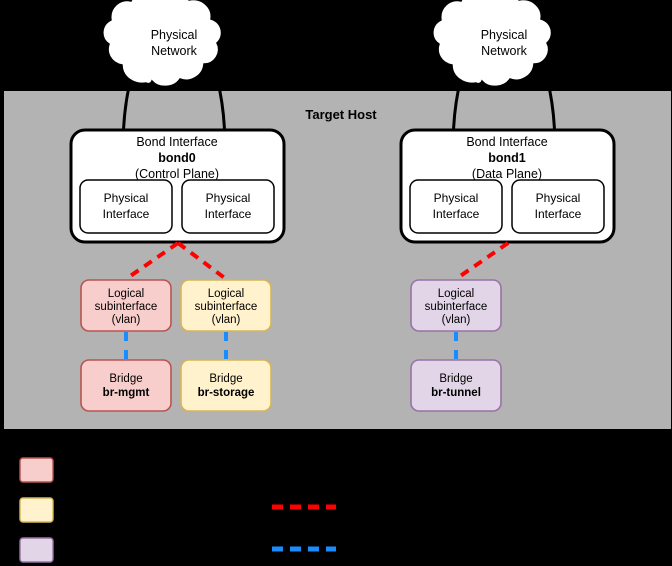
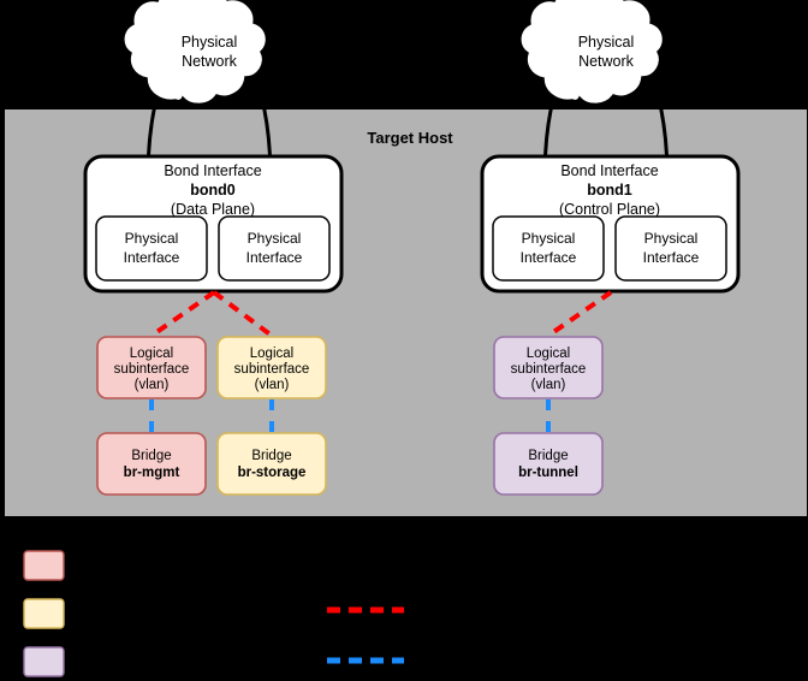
  Target Host
  Physical
  Network
  Physical
  Network
  Bond Interface
  bond0
- (Control Plane)
+ (Data Plane)
  Physical
  Interface
  Physical
  Interface
  Bond Interface
  bond1
- (Data Plane)
+ (Control Plane)
  Physical
  Interface
  Physical
  Interface
  Logical
  subinterface
  (vlan)
  Logical
  subinterface
  (vlan)
  Logical
  subinterface
  (vlan)
  Bridge
  br-mgmt
  Bridge
  br-storage
  Bridge
  br-tunnel
